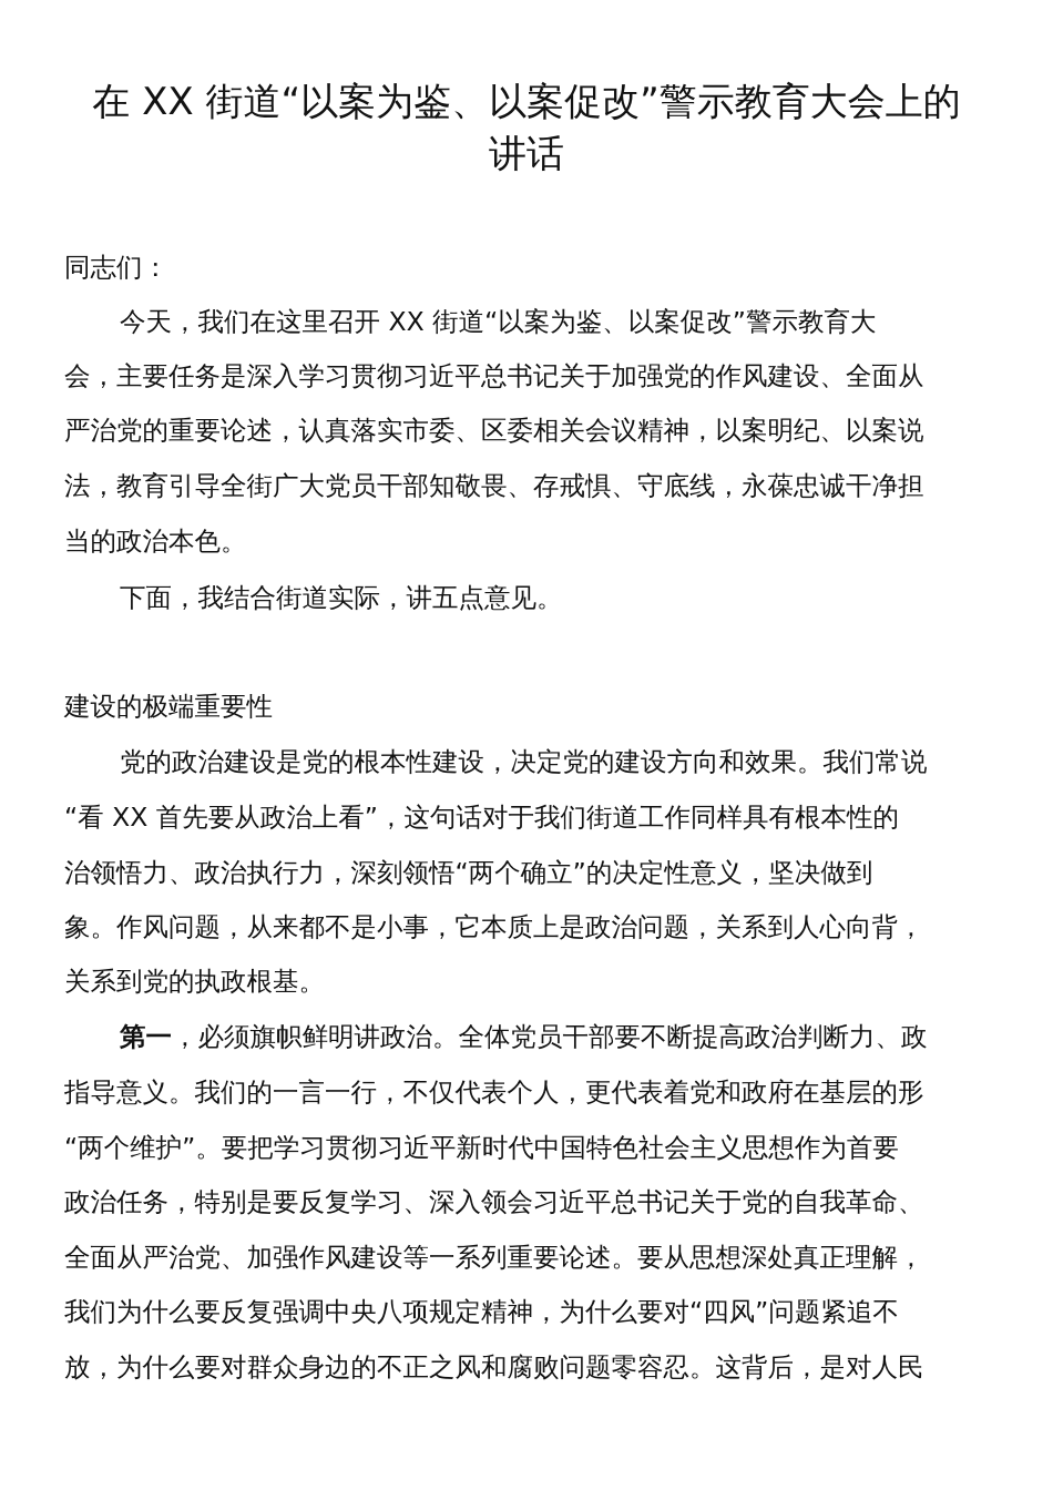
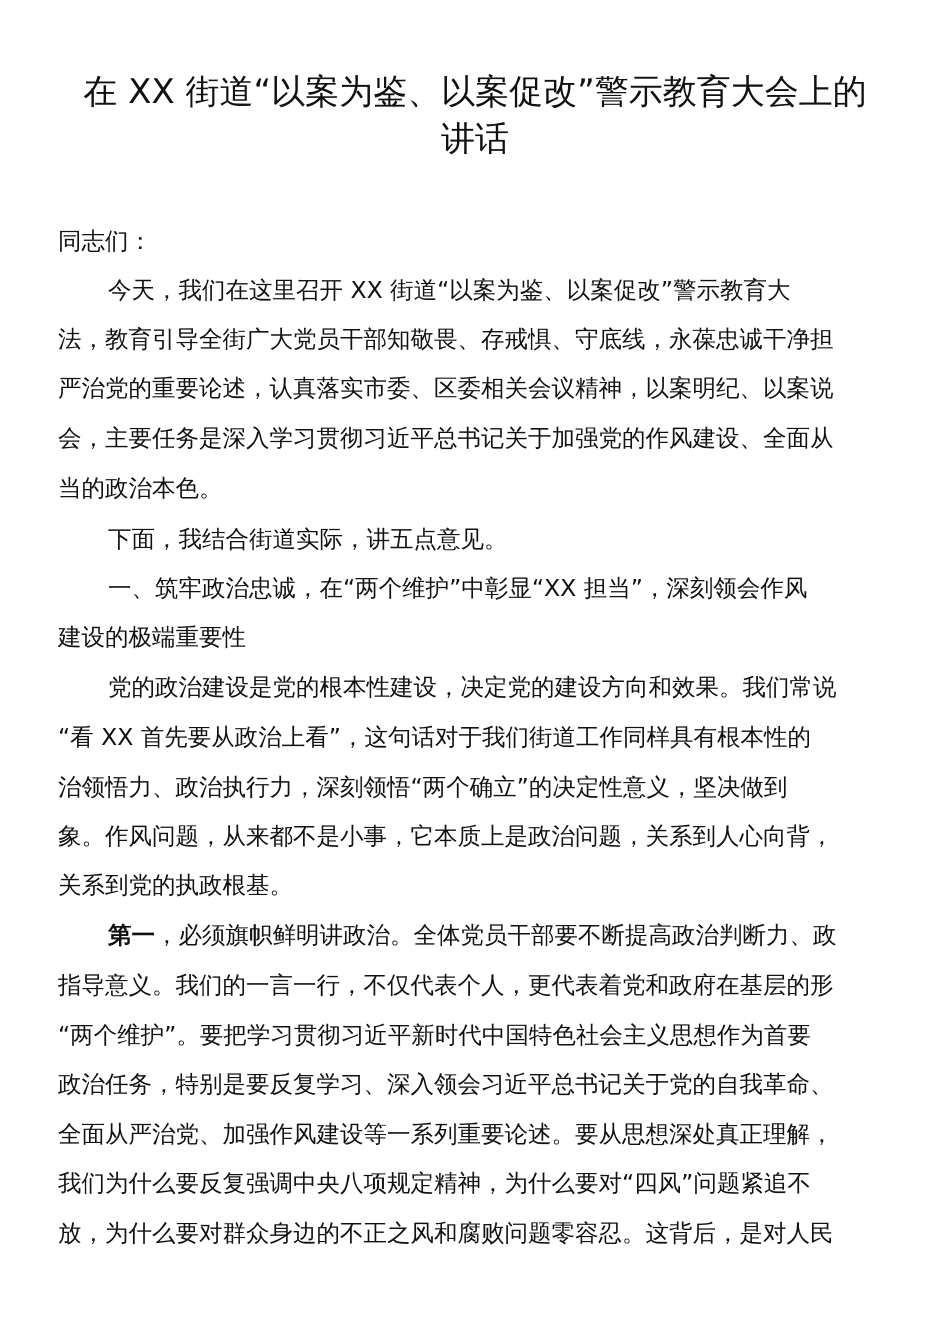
  在 XX 街道“以案为鉴、以案促改”警示教育大会上的
  讲话
  同志们：
  今天，我们在这里召开 XX 街道“以案为鉴、以案促改”警示教育大
- 会，主要任务是深入学习贯彻习近平总书记关于加强党的作风建设、全面从
+ 法，教育引导全街广大党员干部知敬畏、存戒惧、守底线，永葆忠诚干净担
  严治党的重要论述，认真落实市委、区委相关会议精神，以案明纪、以案说
- 法，教育引导全街广大党员干部知敬畏、存戒惧、守底线，永葆忠诚干净担
+ 会，主要任务是深入学习贯彻习近平总书记关于加强党的作风建设、全面从
  当的政治本色。
  下面，我结合街道实际，讲五点意见。
+ 一、筑牢政治忠诚，在“两个维护”中彰显“XX 担当”，深刻领会作风
  建设的极端重要性
  党的政治建设是党的根本性建设，决定党的建设方向和效果。我们常说
  “看 XX 首先要从政治上看”，这句话对于我们街道工作同样具有根本性的
  治领悟力、政治执行力，深刻领悟“两个确立”的决定性意义，坚决做到
  象。作风问题，从来都不是小事，它本质上是政治问题，关系到人心向背，
  关系到党的执政根基。
  第一，必须旗帜鲜明讲政治。全体党员干部要不断提高政治判断力、政
  指导意义。我们的一言一行，不仅代表个人，更代表着党和政府在基层的形
  “两个维护”。要把学习贯彻习近平新时代中国特色社会主义思想作为首要
  政治任务，特别是要反复学习、深入领会习近平总书记关于党的自我革命、
  全面从严治党、加强作风建设等一系列重要论述。要从思想深处真正理解，
  我们为什么要反复强调中央八项规定精神，为什么要对“四风”问题紧追不
  放，为什么要对群众身边的不正之风和腐败问题零容忍。这背后，是对人民
